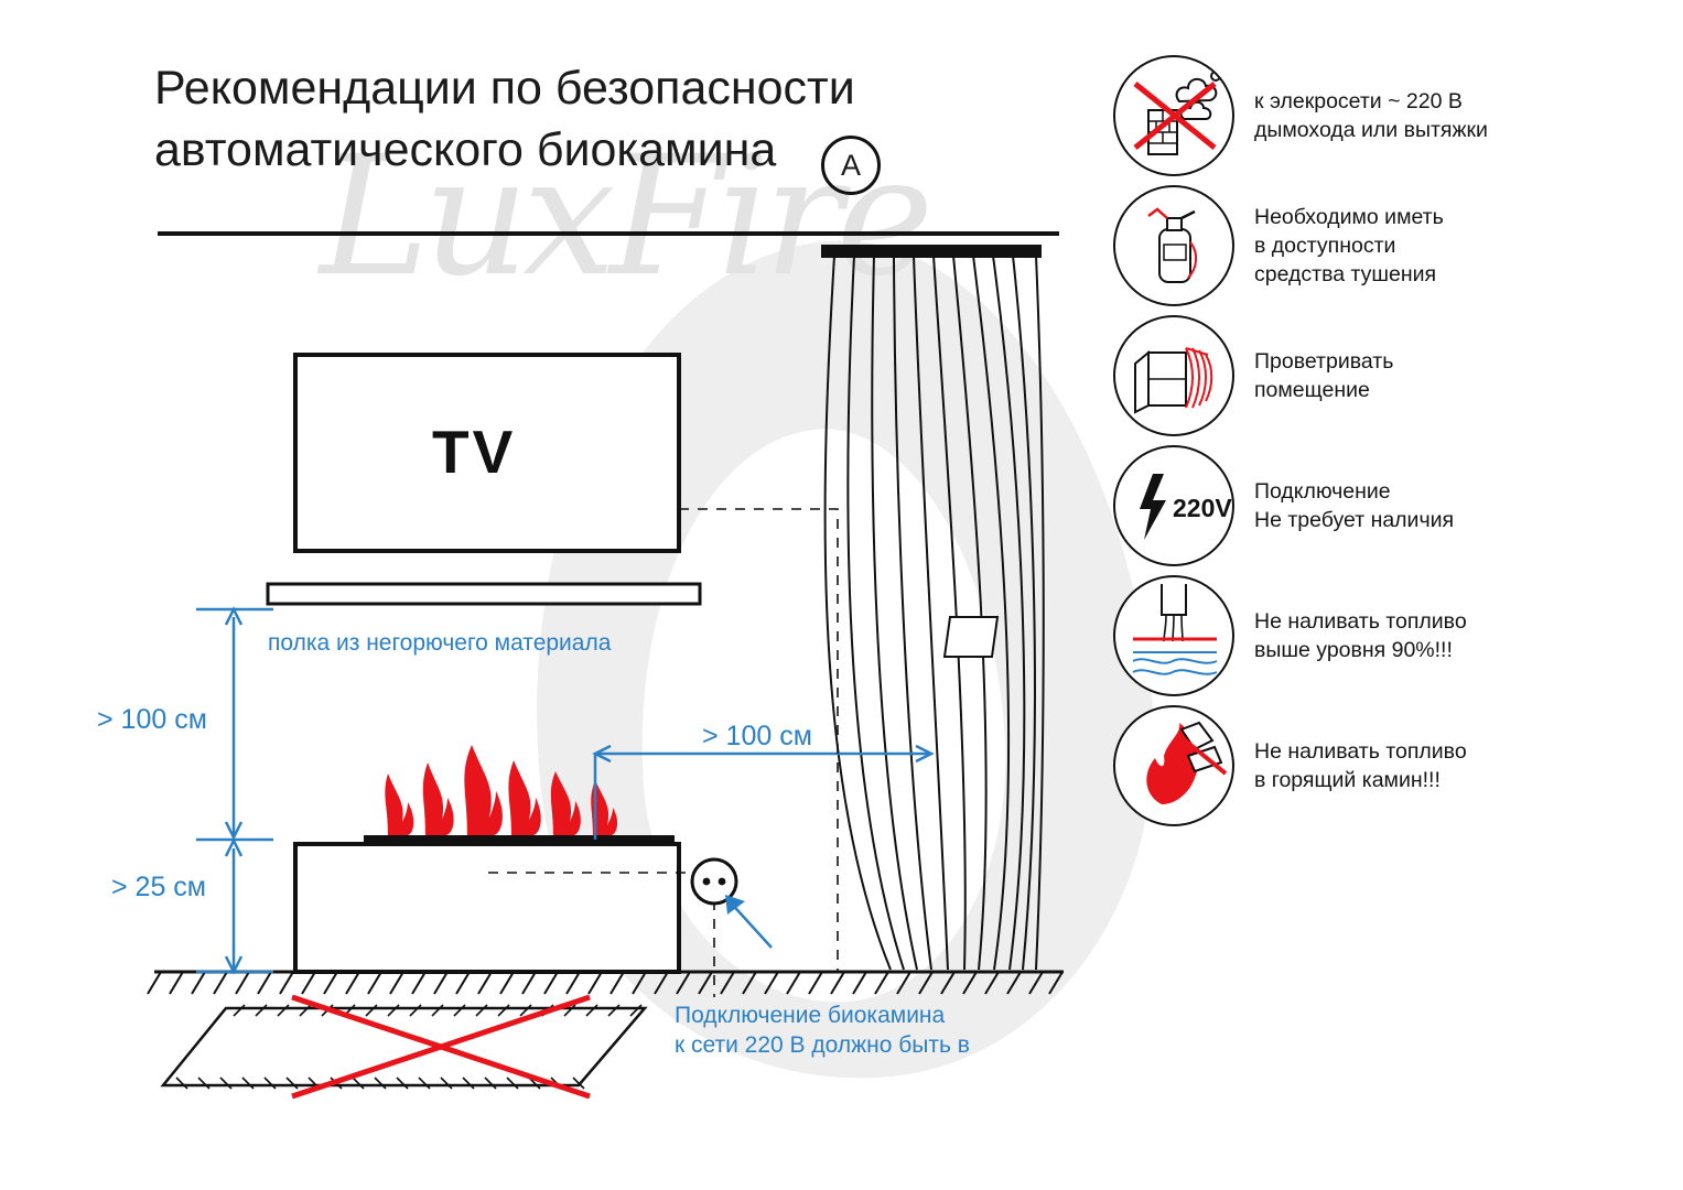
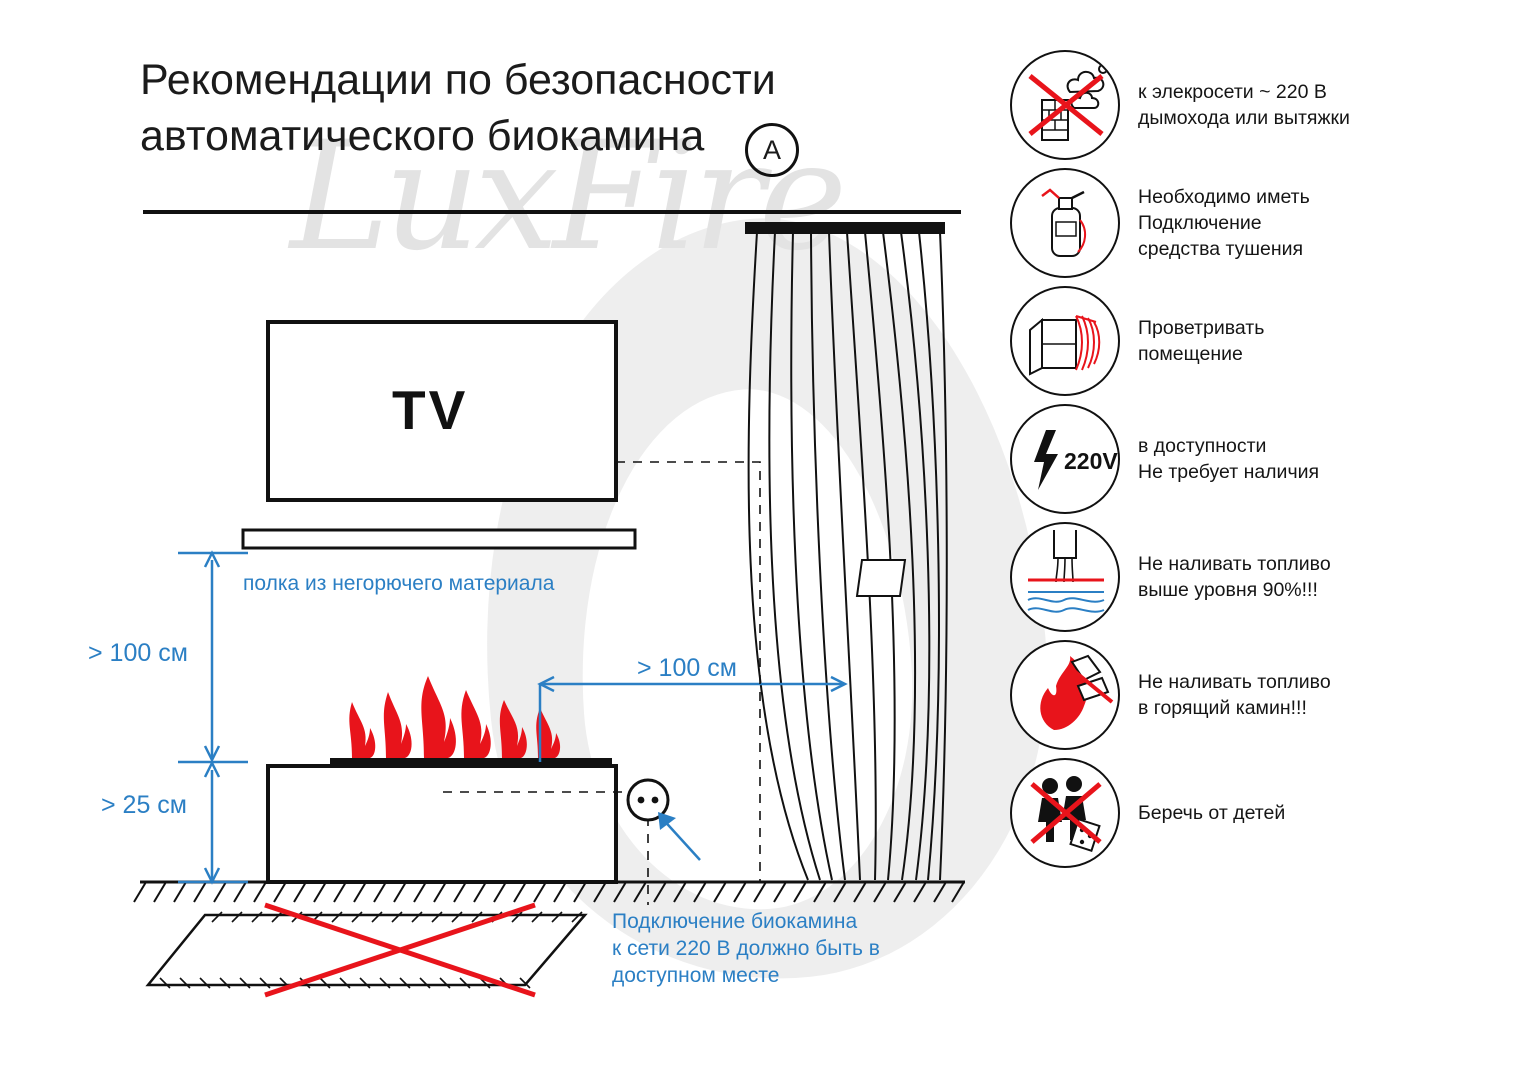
  LuxFire
  Рекомендации по безопасности
  автоматического биокамина
  A
  TV
  полка из негорючего материала
  > 100 см
  > 25 см
  > 100 см
  Подключение биокамина
  к сети 220 В должно быть в
+ доступном месте
  к элекросети ~ 220 В
  дымохода или вытяжки
  Необходимо иметь
- в доступности
+ Подключение
  средства тушения
  Проветривать
  помещение
  220V
- Подключение
+ в доступности
  Не требует наличия
  Не наливать топливо
  выше уровня 90%!!!
  Не наливать топливо
  в горящий камин!!!
+ Беречь от детей
